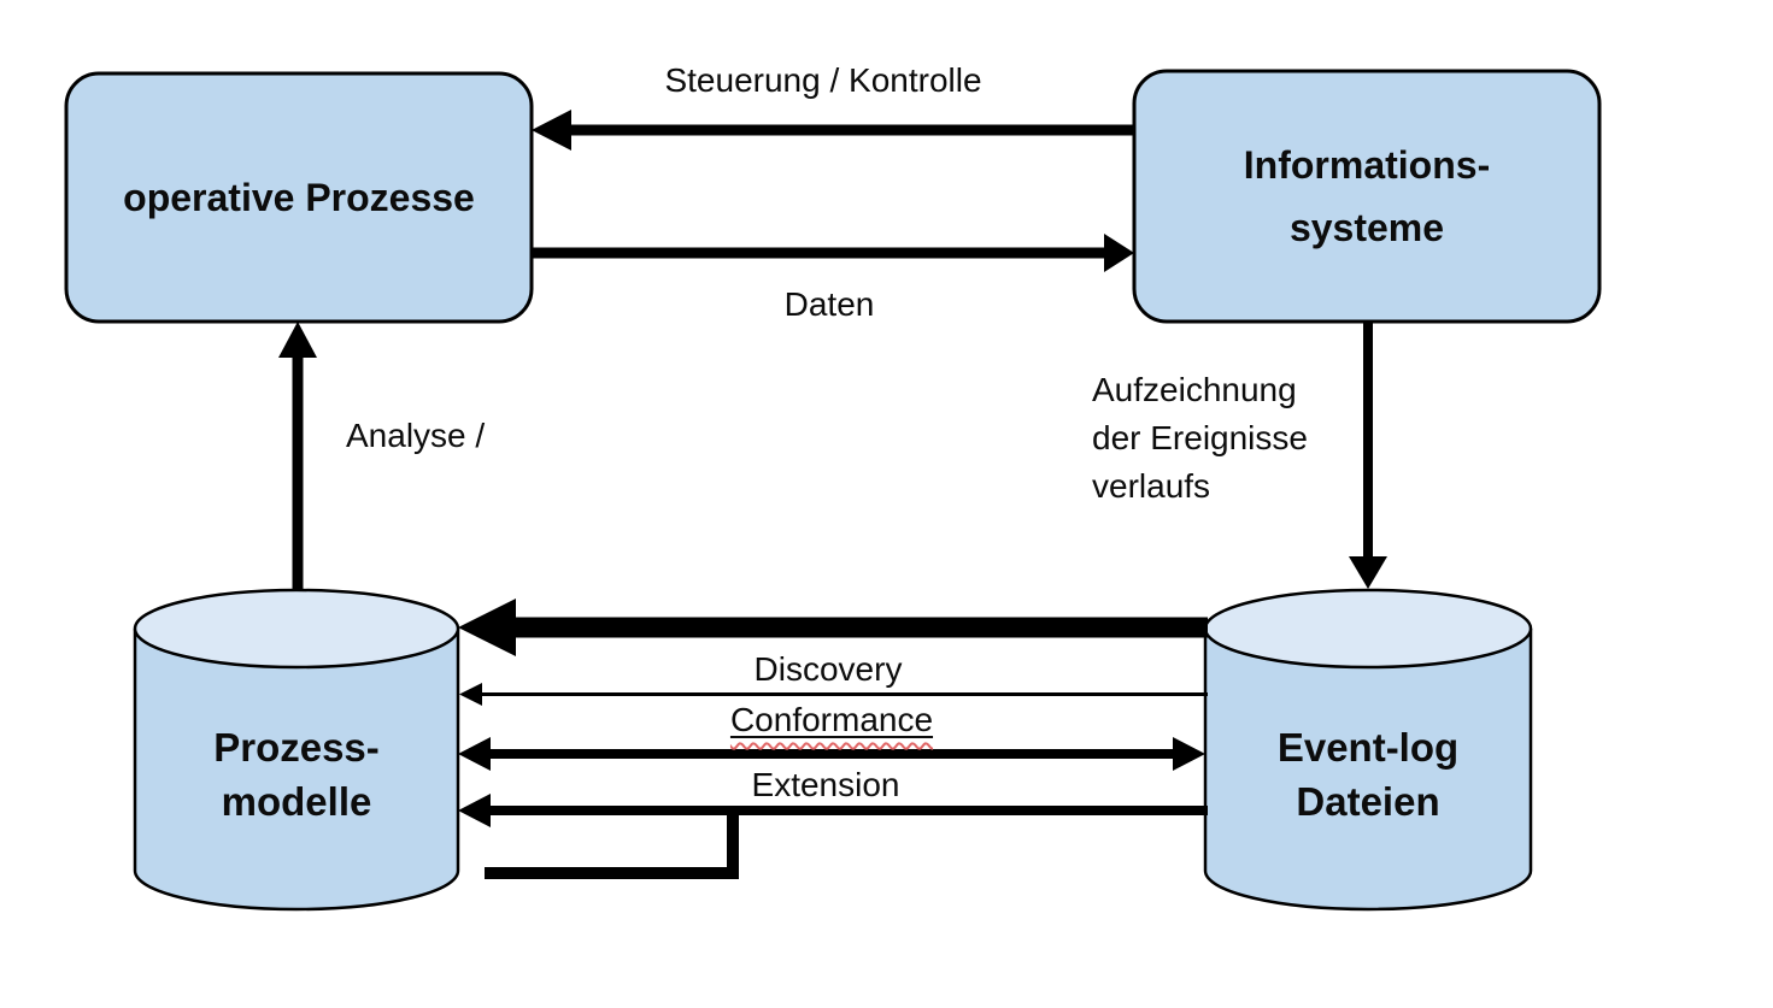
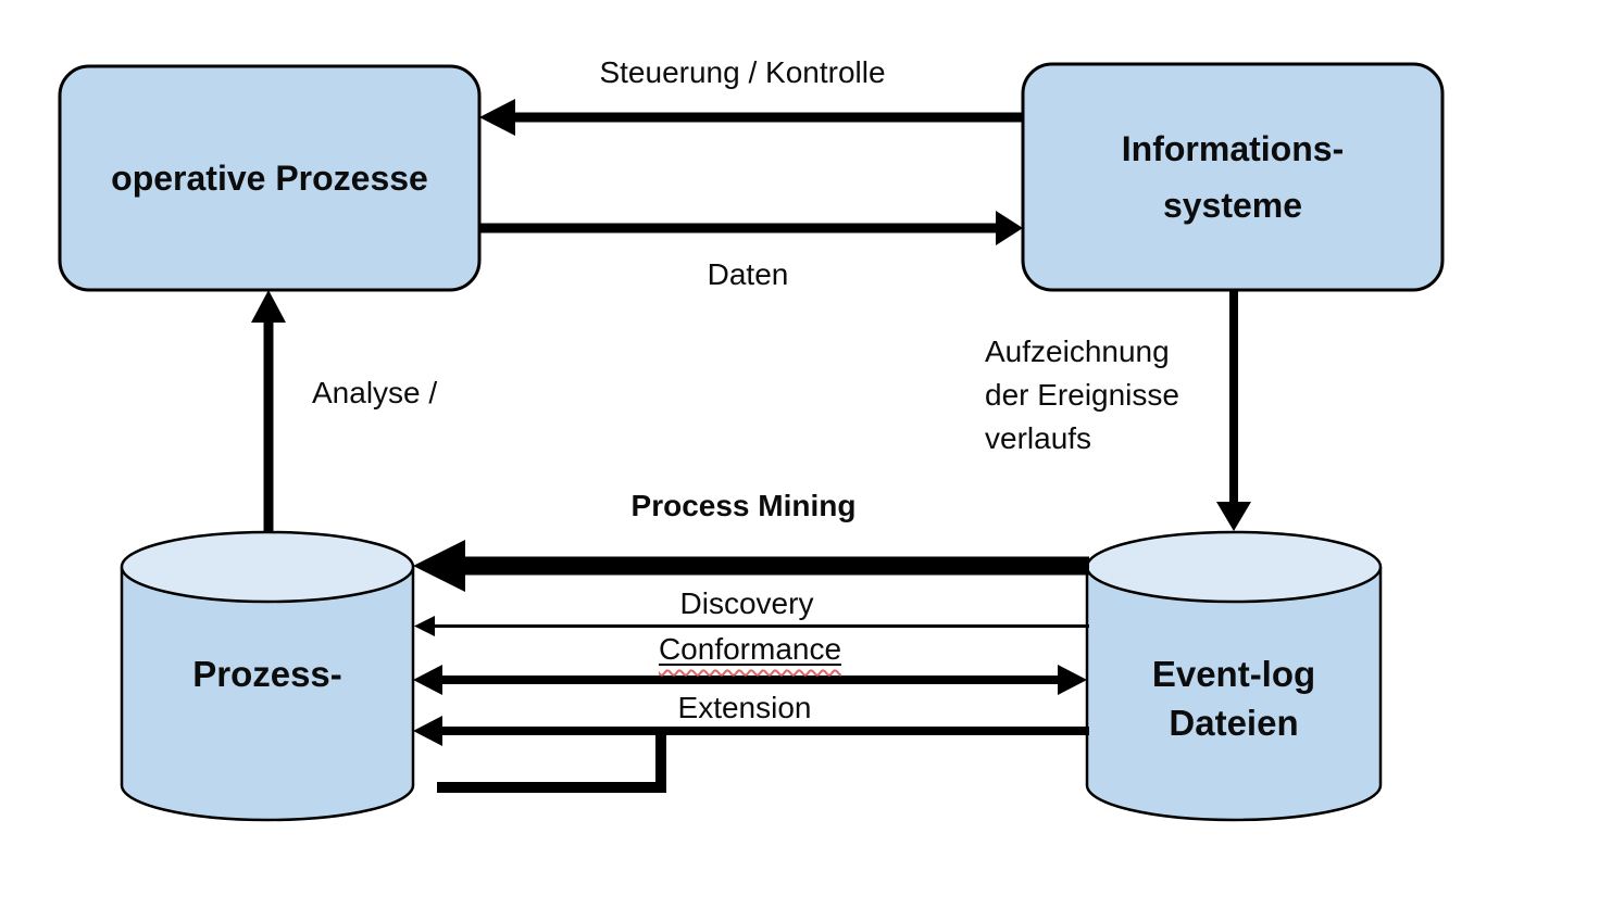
  operative Prozesse
  Informations-
  systeme
  Prozess-
- modelle
  Event-log
  Dateien
  Steuerung / Kontrolle
  Daten
  Analyse /
  Aufzeichnung
  der Ereignisse
  verlaufs
+ Process Mining
  Discovery
  Conformance
  Extension
